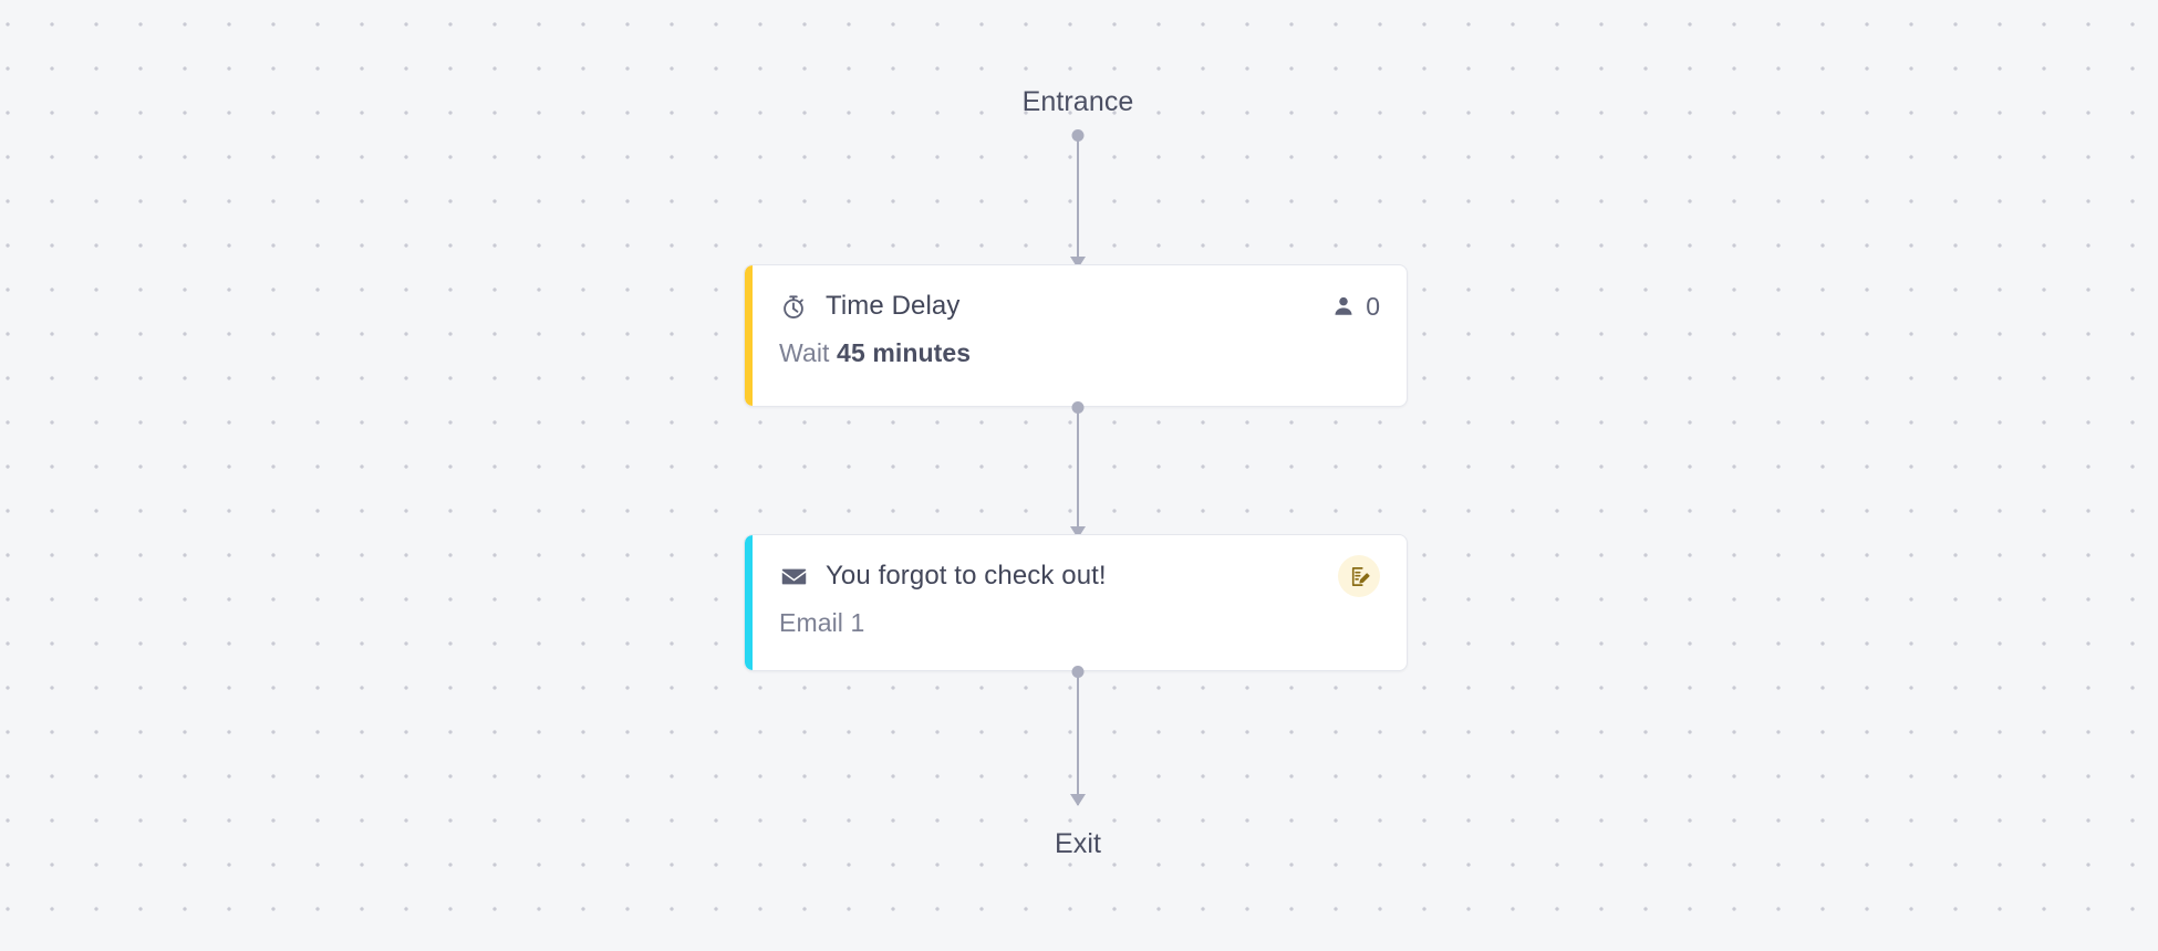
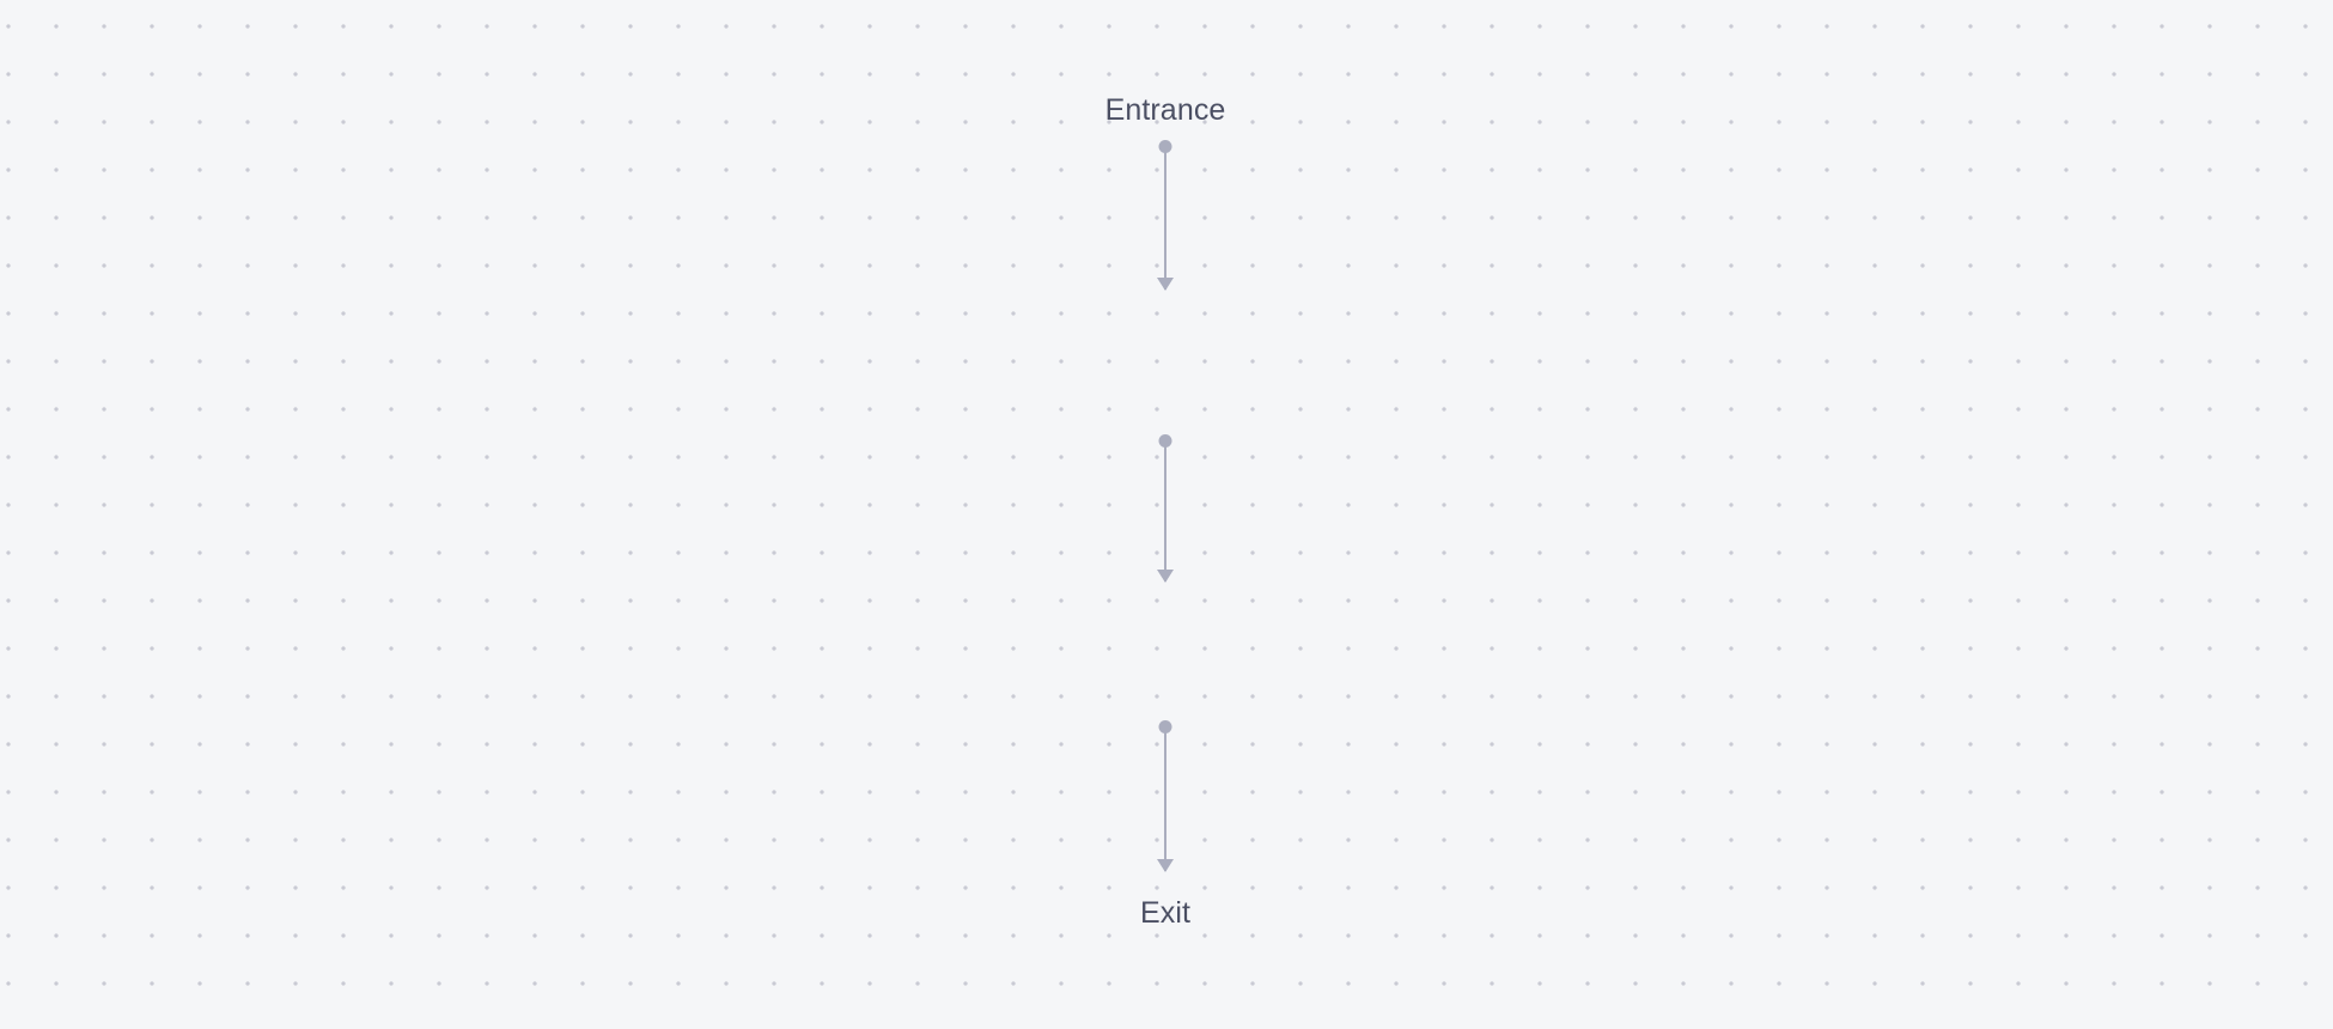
  Entrance
- Time Delay
- 0
- Wait 45 minutes
- You forgot to check out!
- Email 1
  Exit
